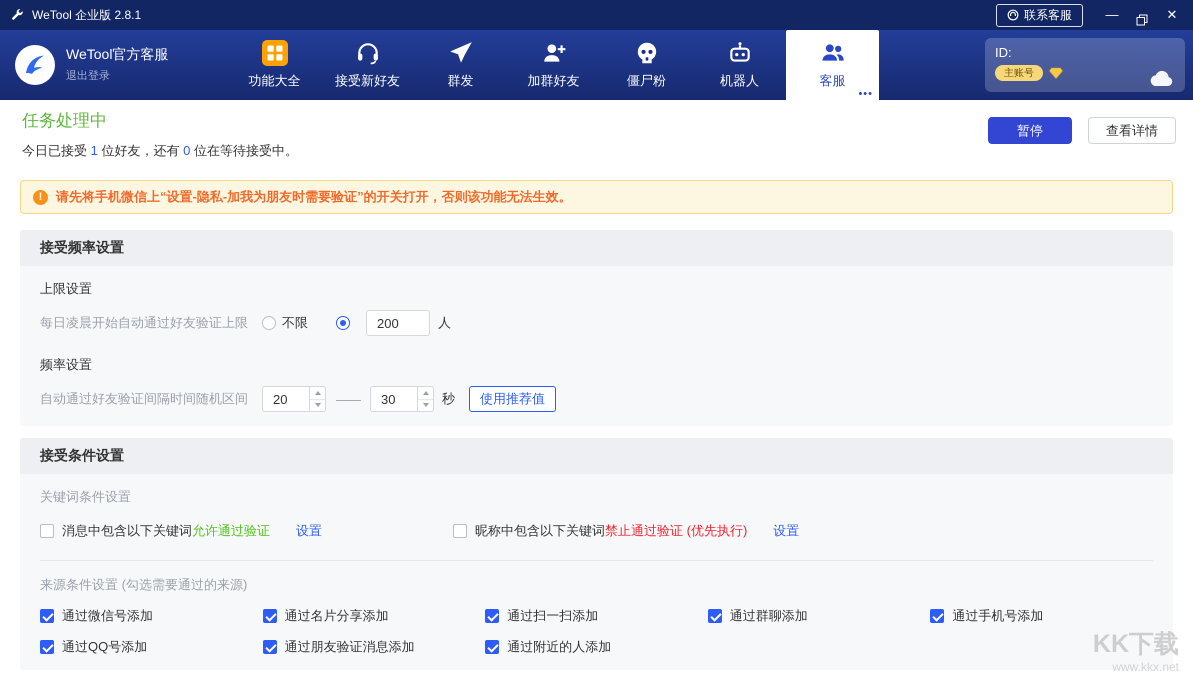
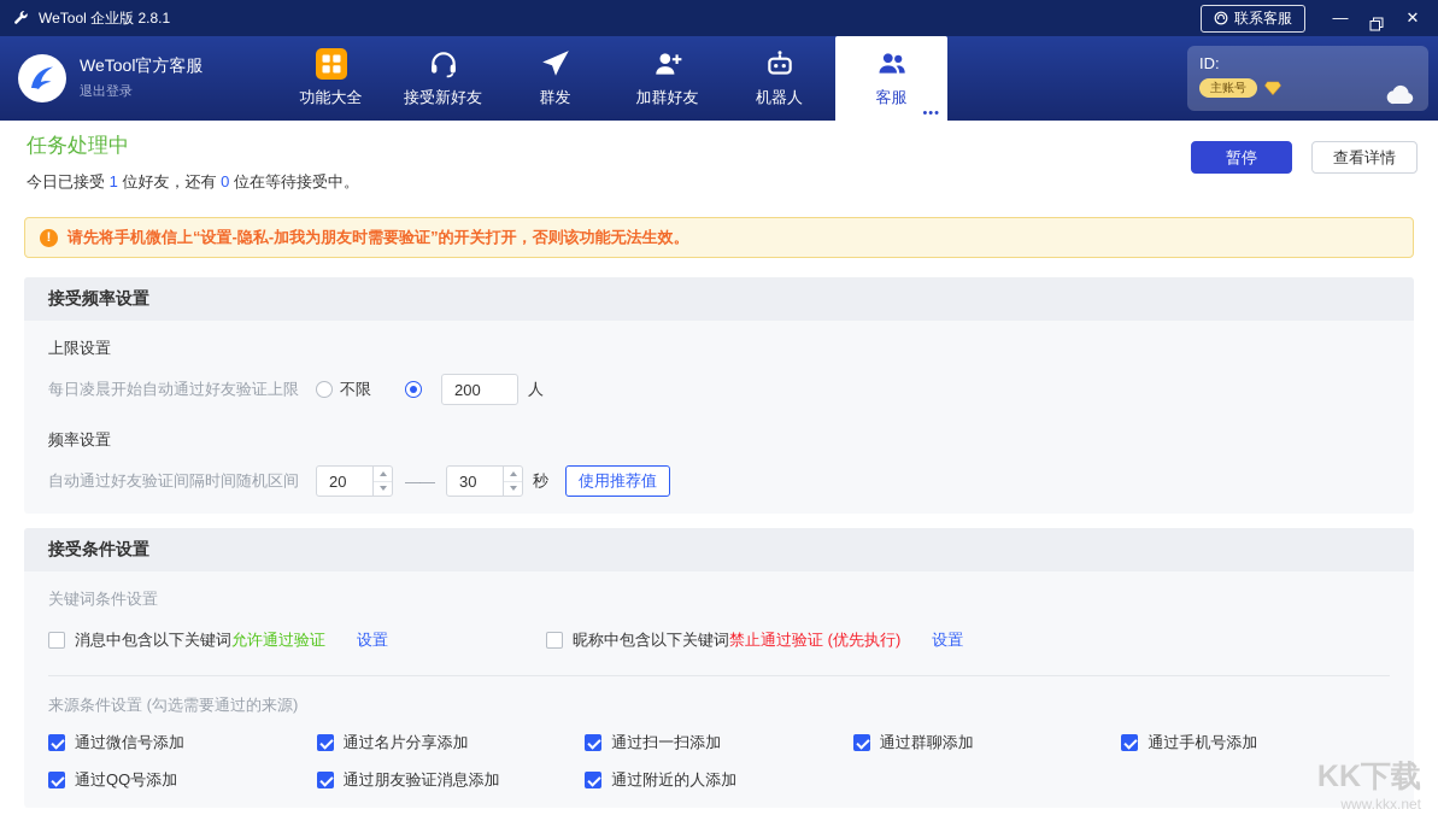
  WeTool 企业版 2.8.1
  联系客服
  —
  ✕
  WeTool官方客服
  退出登录
  功能大全
  接受新好友
  群发
  加群好友
- 僵尸粉
  机器人
  客服
  •••
  ID:
  主账号
  任务处理中
  今日已接受 1 位好友，还有 0 位在等待接受中。
  暂停
  查看详情
  !
  请先将手机微信上“设置-隐私-加我为朋友时需要验证”的开关打开，否则该功能无法生效。
  接受频率设置
  上限设置
  每日凌晨开始自动通过好友验证上限
  不限
  200
  人
  频率设置
  自动通过好友验证间隔时间随机区间
  20
  ——
  30
  秒
  使用推荐值
  接受条件设置
  关键词条件设置
  消息中包含以下关键词
  允许通过验证
  设置
  昵称中包含以下关键词
  禁止通过验证 (优先执行)
  设置
  来源条件设置 (勾选需要通过的来源)
  通过微信号添加
  通过名片分享添加
  通过扫一扫添加
  通过群聊添加
  通过手机号添加
  通过QQ号添加
  通过朋友验证消息添加
  通过附近的人添加
  KK下载
  www.kkx.net
